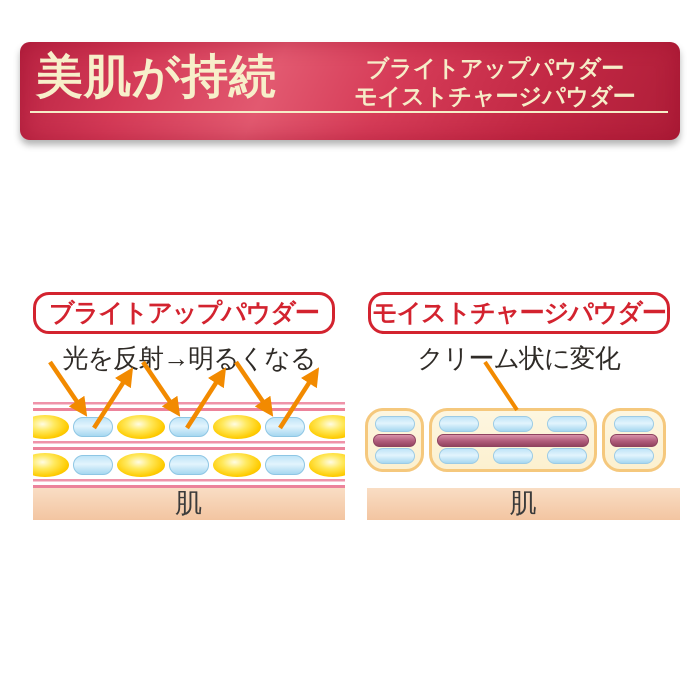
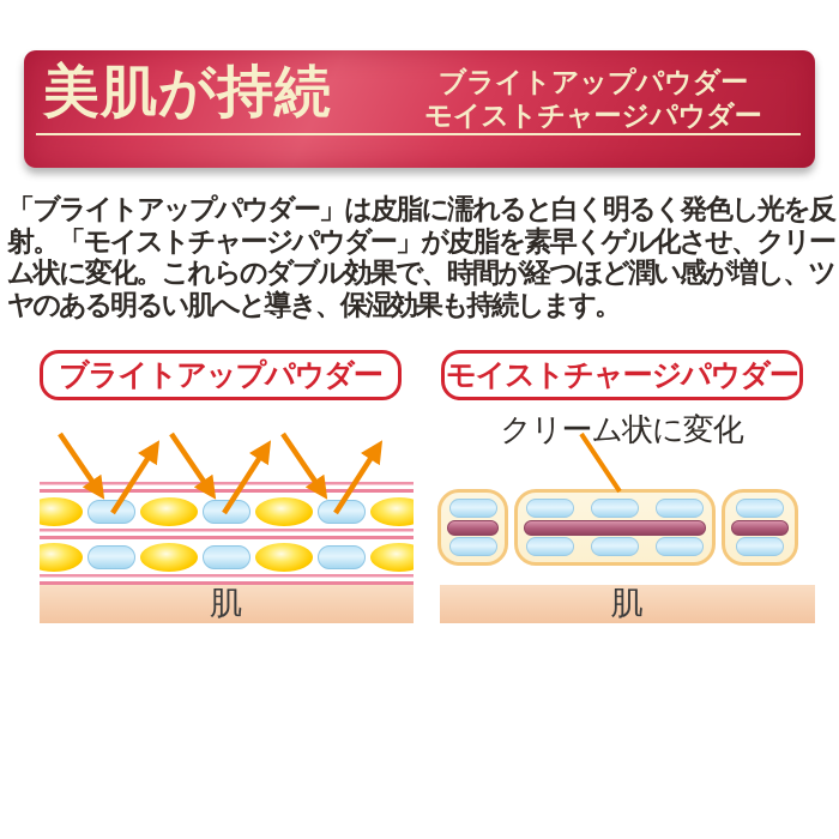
  美肌が持続
  ブライトアップパウダー
  モイストチャージパウダー
+ 「ブライトアップパウダー」は皮脂に濡れると白く明るく発色し光を反射。「モイストチャージパウダー」が皮脂を素早くゲル化させ、クリーム状に変化。これらのダブル効果で、時間が経つほど潤い感が増し、ツヤのある明るい肌へと導き、保湿効果も持続します。
  ブライトアップパウダー
  モイストチャージパウダー
- 光を反射→明るくなる
  クリーム状に変化
  肌
  肌
